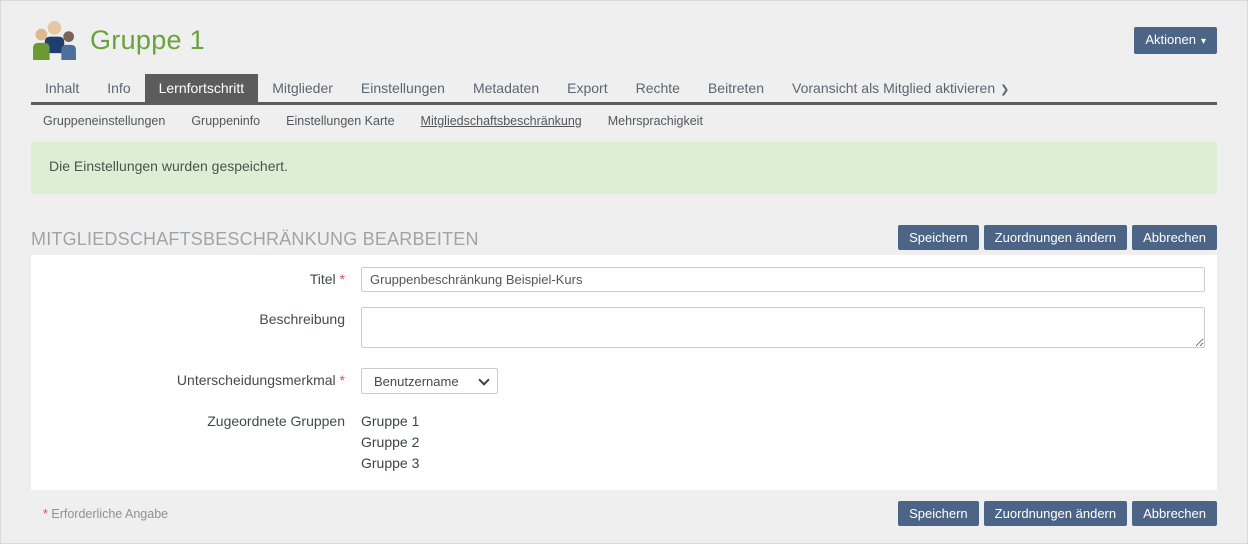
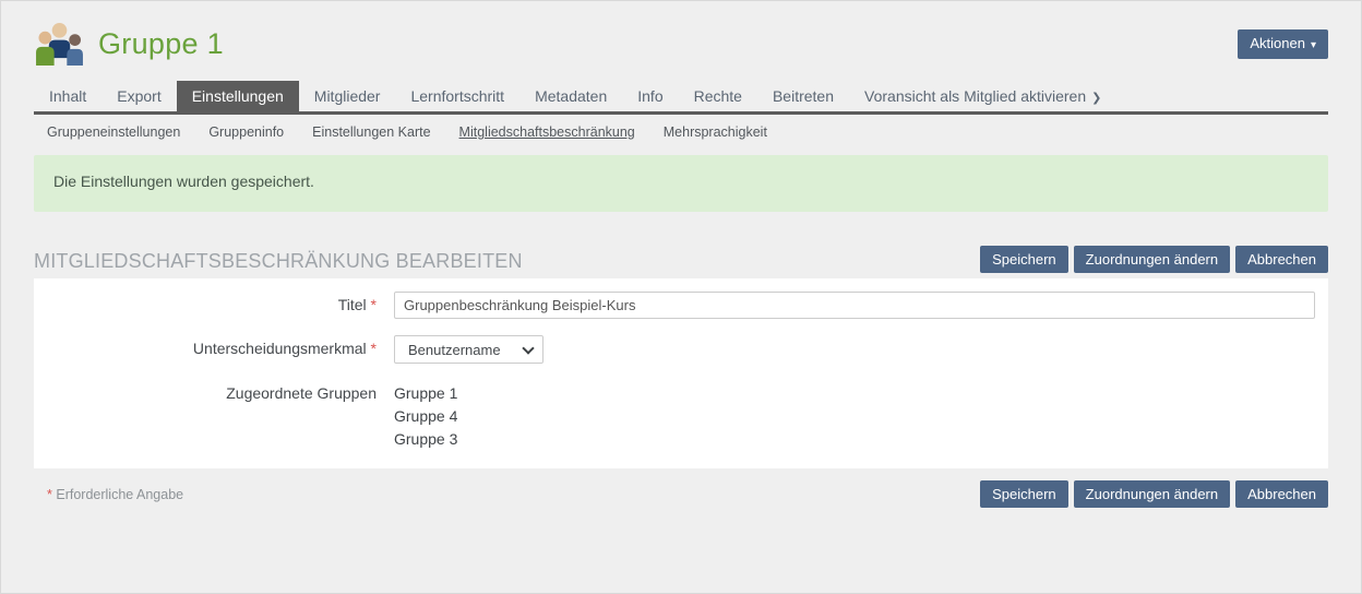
  Gruppe 1
  Aktionen ▾
  Inhalt
- Info
+ Export
- Lernfortschritt
+ Einstellungen
  Mitglieder
- Einstellungen
+ Lernfortschritt
  Metadaten
- Export
+ Info
  Rechte
  Beitreten
  Voransicht als Mitglied aktivieren ❯
  Gruppeneinstellungen
  Gruppeninfo
  Einstellungen Karte
  Mitgliedschaftsbeschränkung
  Mehrsprachigkeit
  Die Einstellungen wurden gespeichert.
  MITGLIEDSCHAFTSBESCHRÄNKUNG BEARBEITEN
  Speichern
  Zuordnungen ändern
  Abbrechen
  Titel *
  Gruppenbeschränkung Beispiel-Kurs
- Beschreibung
  Unterscheidungsmerkmal *
  Benutzername
  Zugeordnete Gruppen
  Gruppe 1
- Gruppe 2
+ Gruppe 4
  Gruppe 3
  * Erforderliche Angabe
  Speichern
  Zuordnungen ändern
  Abbrechen
